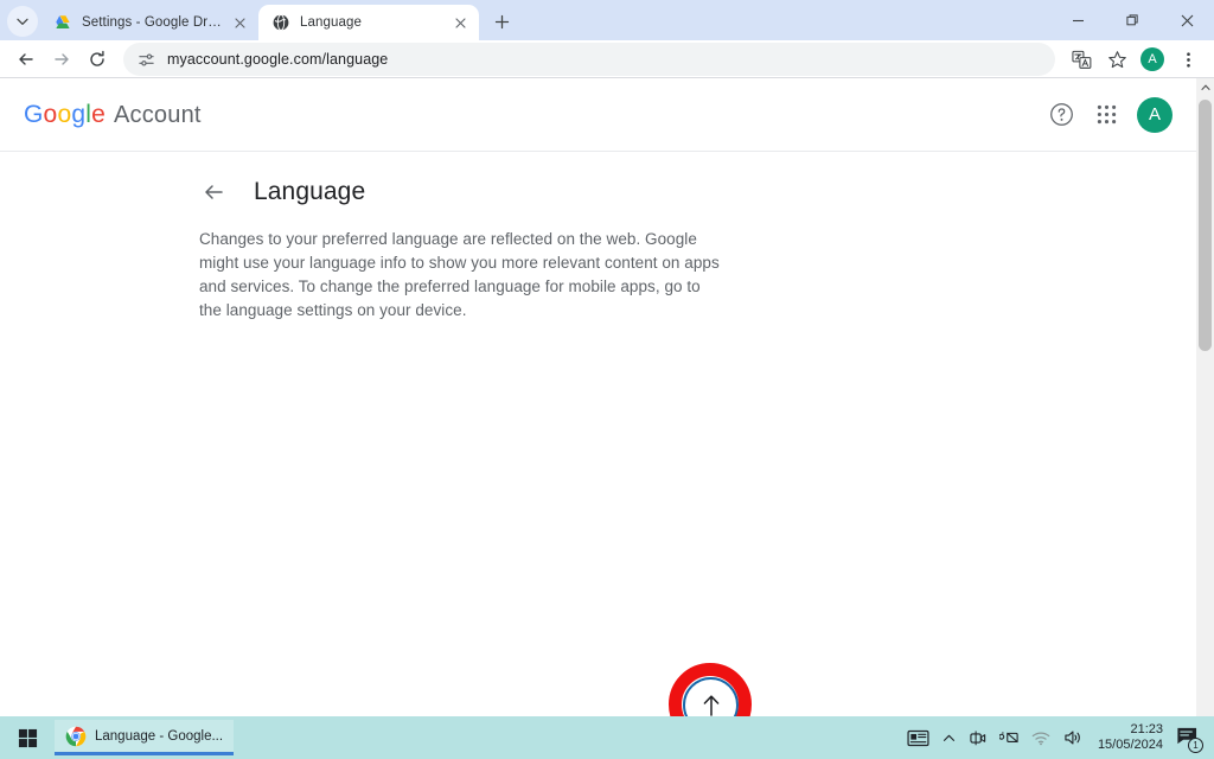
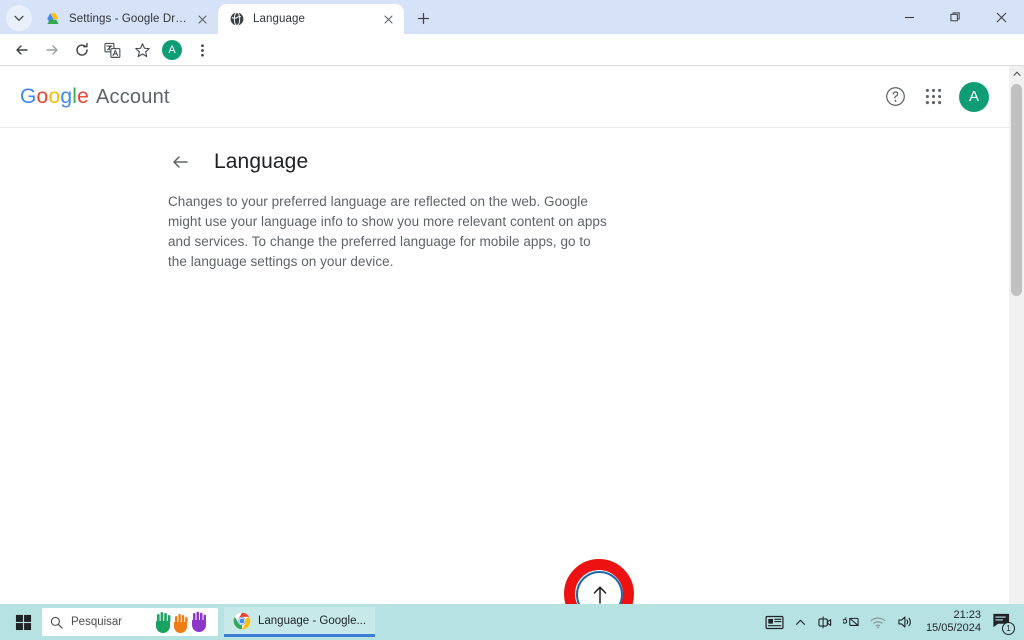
  Settings - Google Drive
  Language
- myaccount.google.com/language
  A
  G
  o
  o
  g
  l
  e
  Account
  A
  Language
  Changes to your preferred language are reflected on the web. Google might use your language info to show you more relevant content on apps and services. To change the preferred language for mobile apps, go to the language settings on your device.
+ Pesquisar
  Language - Google...
  21:23
  15/05/2024
  1
